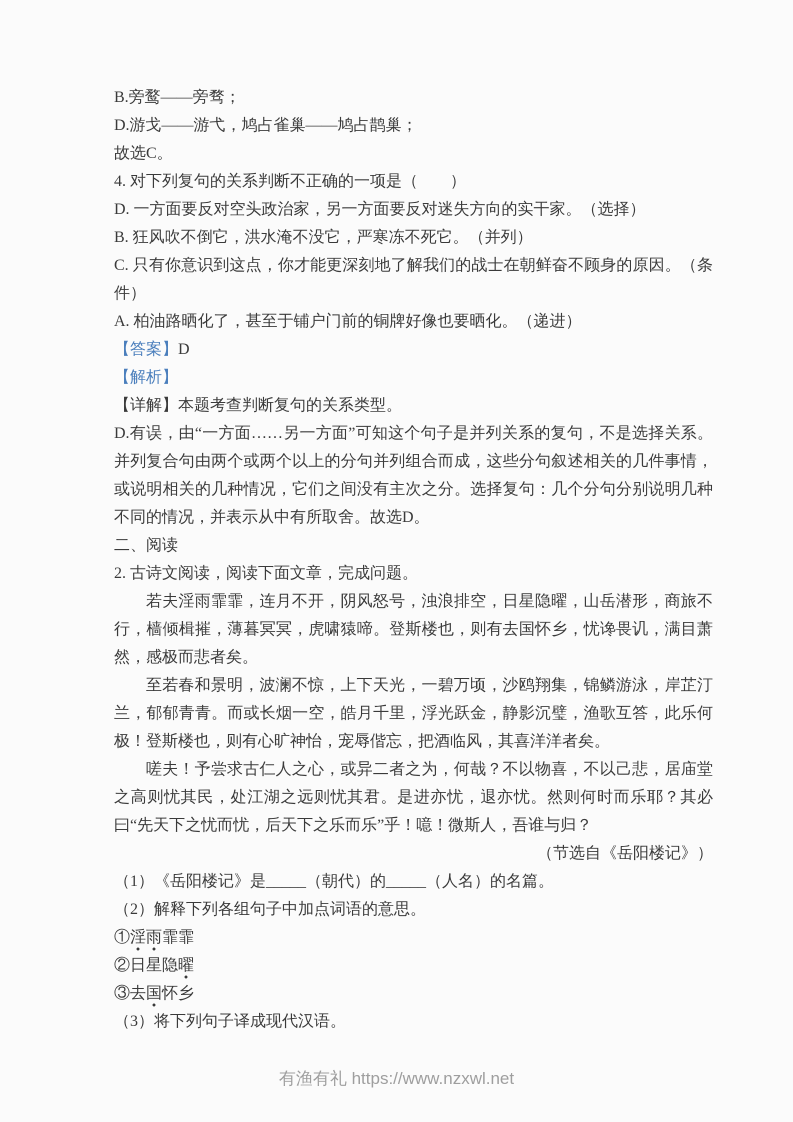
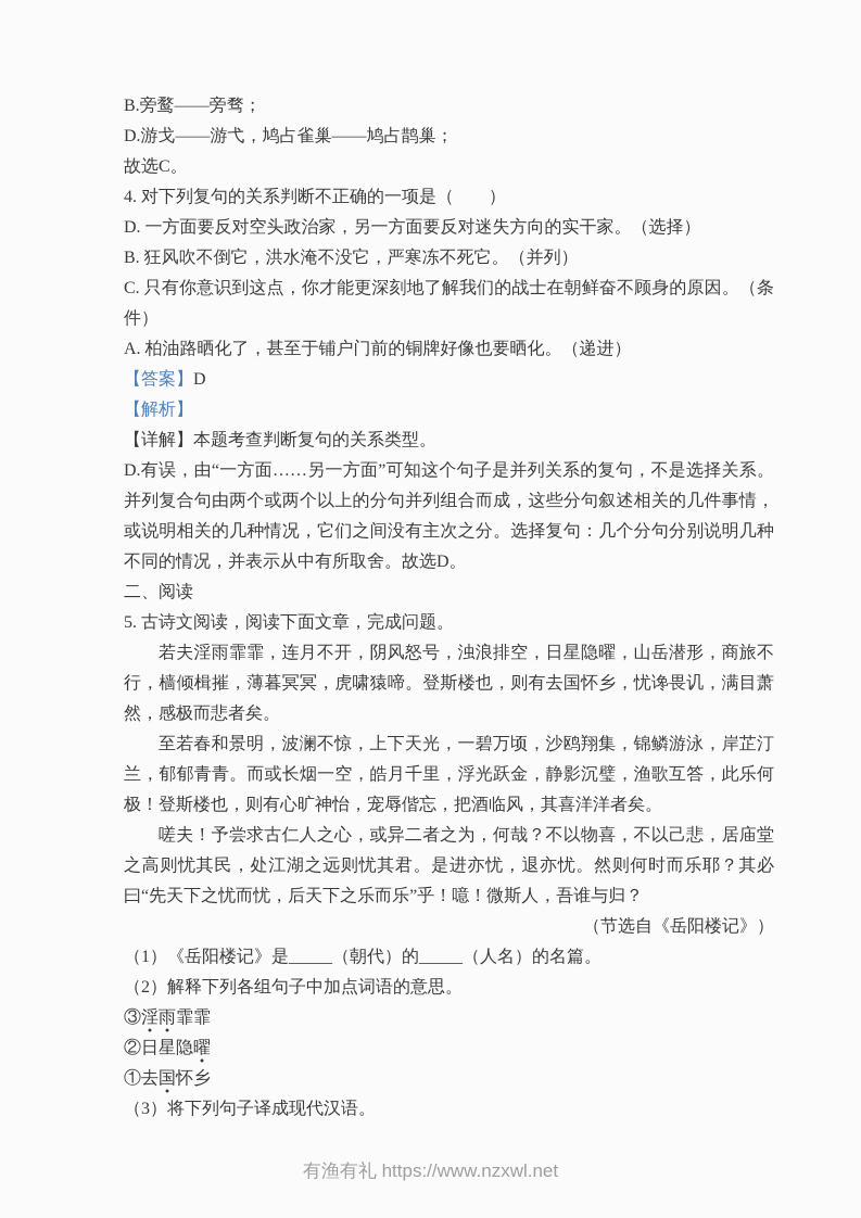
  B.旁鹜——旁骛；
  D.游戈——游弋，鸠占雀巢——鸠占鹊巢；
  故选C。
  4. 对下列复句的关系判断不正确的一项是（ ）
  D. 一方面要反对空头政治家，另一方面要反对迷失方向的实干家。（选择）
  B. 狂风吹不倒它，洪水淹不没它，严寒冻不死它。（并列）
  C. 只有你意识到这点，你才能更深刻地了解我们的战士在朝鲜奋不顾身的原因。（条件）
  A. 柏油路晒化了，甚至于铺户门前的铜牌好像也要晒化。（递进）
  【答案】D
  【解析】
  【详解】本题考查判断复句的关系类型。
  D.有误，由“一方面……另一方面”可知这个句子是并列关系的复句，不是选择关系。并列复合句由两个或两个以上的分句并列组合而成，这些分句叙述相关的几件事情，或说明相关的几种情况，它们之间没有主次之分。选择复句：几个分句分别说明几种不同的情况，并表示从中有所取舍。故选D。
  二、阅读
- 2. 古诗文阅读，阅读下面文章，完成问题。
+ 5. 古诗文阅读，阅读下面文章，完成问题。
  若夫淫雨霏霏，连月不开，阴风怒号，浊浪排空，日星隐曜，山岳潜形，商旅不行，樯倾楫摧，薄暮冥冥，虎啸猿啼。登斯楼也，则有去国怀乡，忧谗畏讥，满目萧然，感极而悲者矣。
  至若春和景明，波澜不惊，上下天光，一碧万顷，沙鸥翔集，锦鳞游泳，岸芷汀兰，郁郁青青。而或长烟一空，皓月千里，浮光跃金，静影沉璧，渔歌互答，此乐何极！登斯楼也，则有心旷神怡，宠辱偕忘，把酒临风，其喜洋洋者矣。
  嗟夫！予尝求古仁人之心，或异二者之为，何哉？不以物喜，不以己悲，居庙堂之高则忧其民，处江湖之远则忧其君。是进亦忧，退亦忧。然则何时而乐耶？其必曰“先天下之忧而忧，后天下之乐而乐”乎！噫！微斯人，吾谁与归？
  （节选自《岳阳楼记》）
  （1）《岳阳楼记》是_____（朝代）的_____（人名）的名篇。
  （2）解释下列各组句子中加点词语的意思。
- ①淫雨霏霏
+ ③淫雨霏霏
  ②日星隐曜
- ③去国怀乡
+ ①去国怀乡
  （3）将下列句子译成现代汉语。
  有渔有礼 https://www.nzxwl.net
